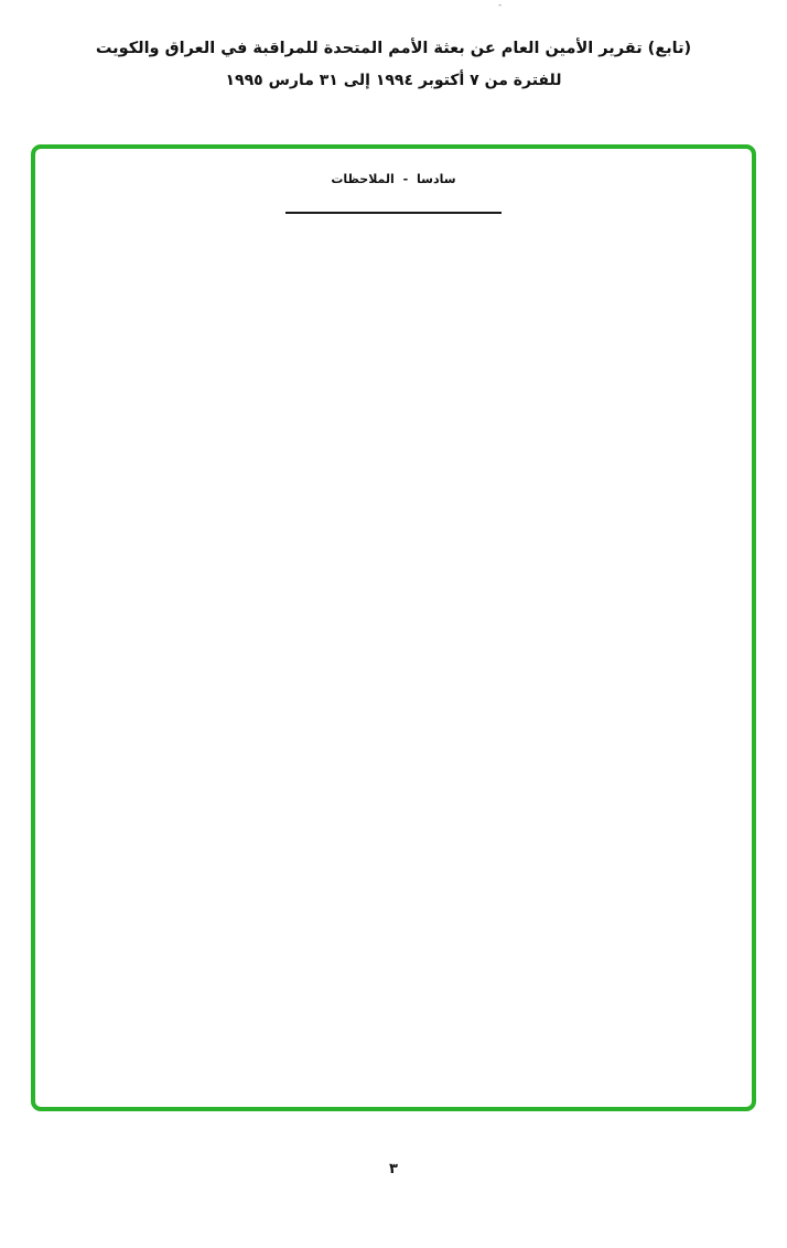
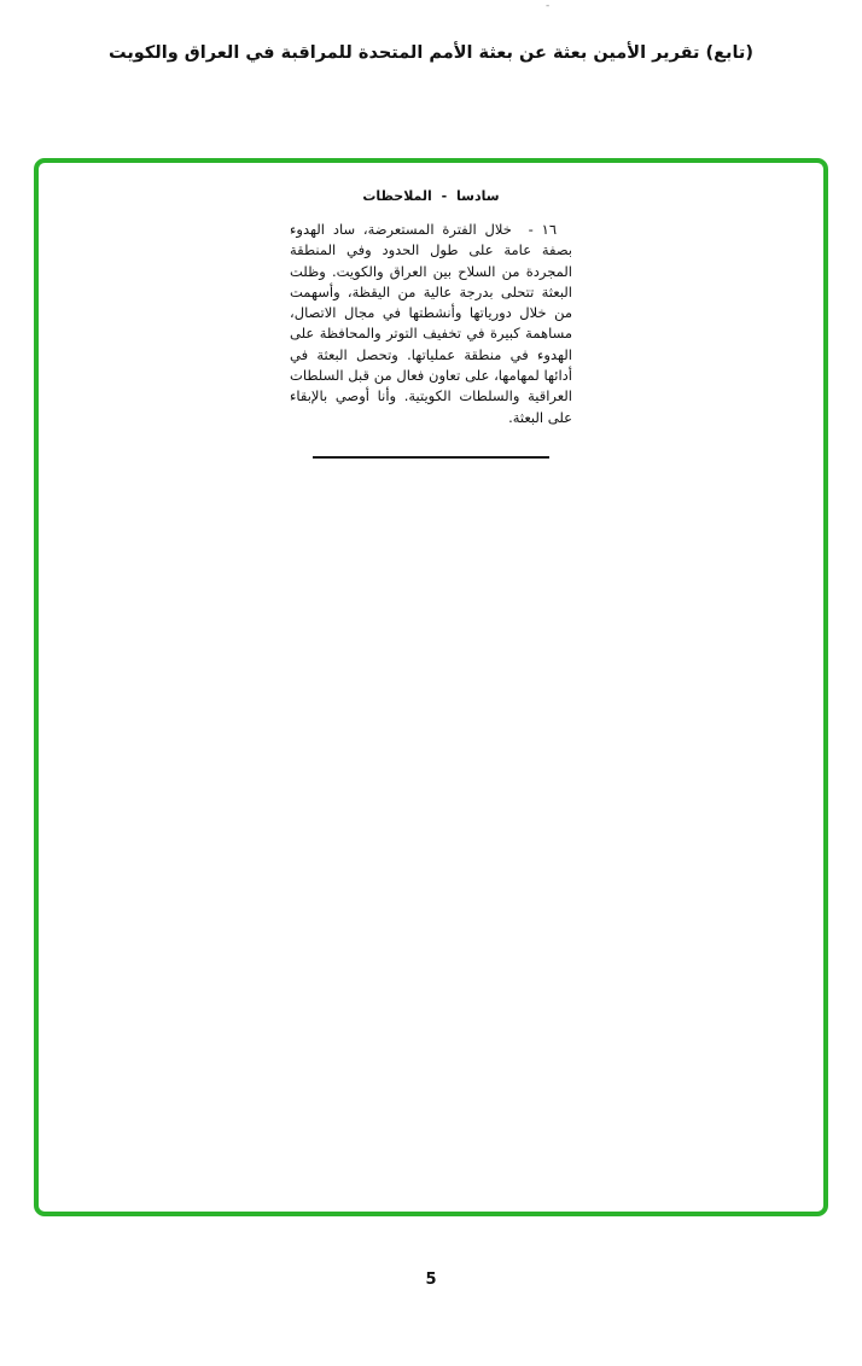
  -
- (تابع) تقرير الأمين العام عن بعثة الأمم المتحدة للمراقبة في العراق والكويت
+ (تابع) تقرير الأمين بعثة عن بعثة الأمم المتحدة للمراقبة في العراق والكويت
- للفترة من ٧ أكتوبر ١٩٩٤ إلى ٣١ مارس ١٩٩٥
  سادسا - الملاحظات
+ ١٦ - خلال الفترة المستعرضة، ساد الهدوء بصفة عامة على طول الحدود وفي المنطقة المجردة من السلاح بين العراق والكويت. وظلت البعثة تتحلى بدرجة عالية من اليقظة، وأسهمت من خلال دورياتها وأنشطتها في مجال الاتصال، مساهمة كبيرة في تخفيف التوتر والمحافظة على الهدوء في منطقة عملياتها. وتحصل البعثة في أدائها لمهامها، على تعاون فعال من قبل السلطات العراقية والسلطات الكويتية. وأنا أوصي بالإبقاء على البعثة.
- ٣
+ 5
